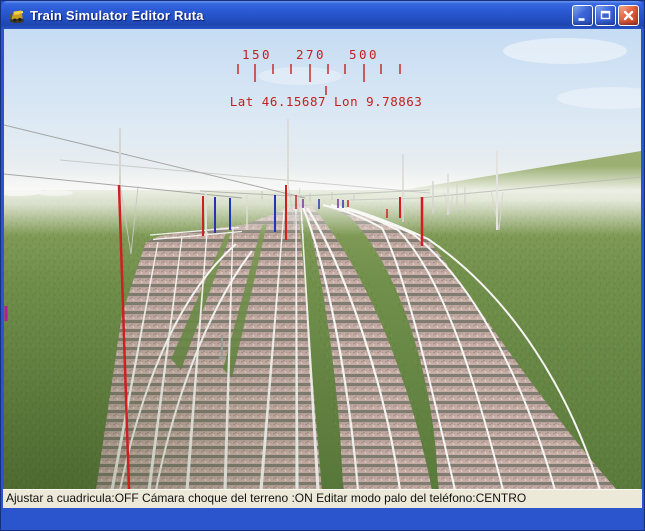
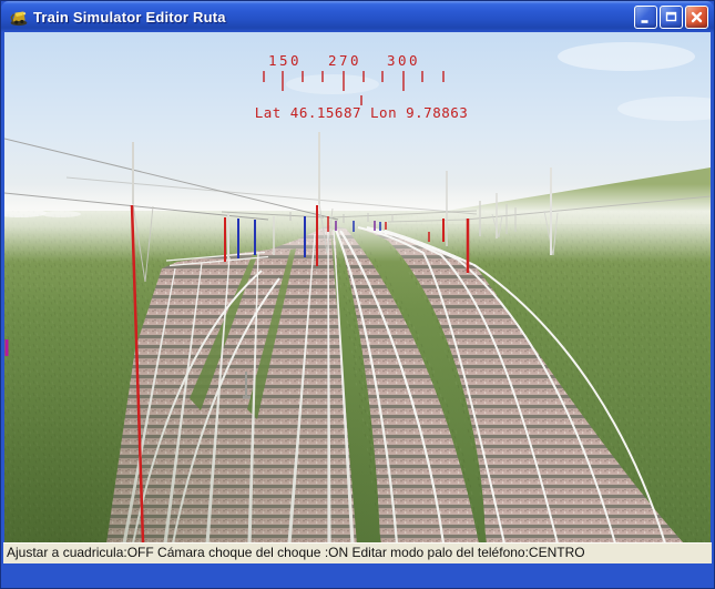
  Train Simulator Editor Ruta
  150
  270
- 500
+ 300
  Lat 46.15687 Lon 9.78863
- Ajustar a cuadricula:OFF Cámara choque del terreno :ON Editar modo palo del teléfono:CENTRO
+ Ajustar a cuadricula:OFF Cámara choque del choque :ON Editar modo palo del teléfono:CENTRO
